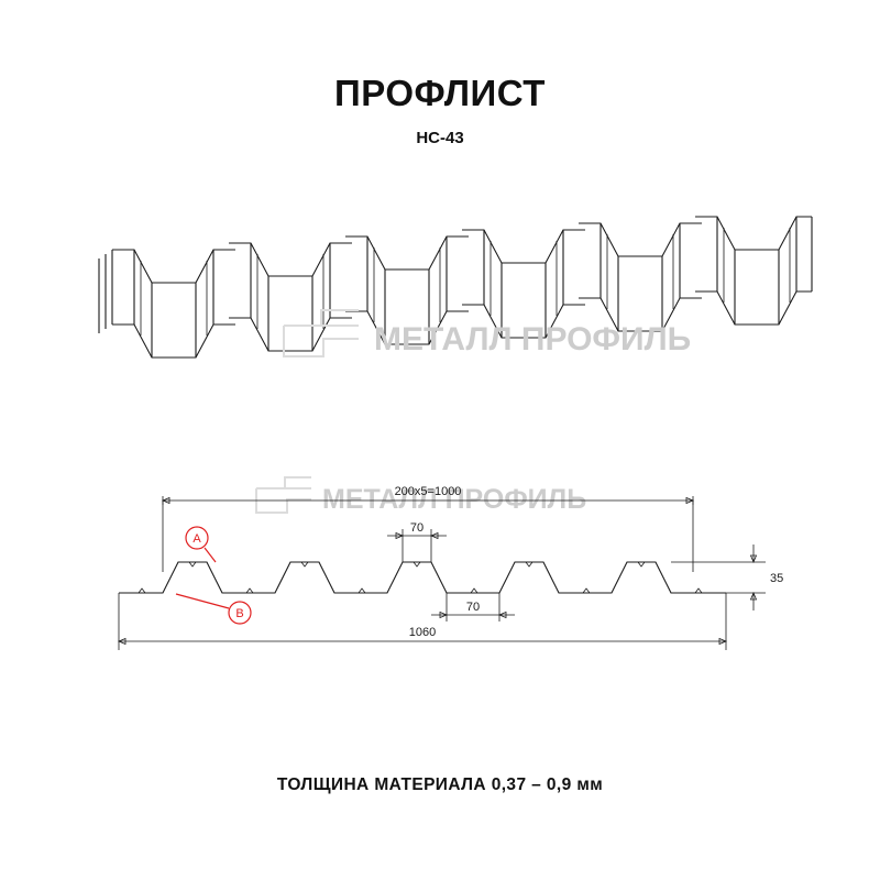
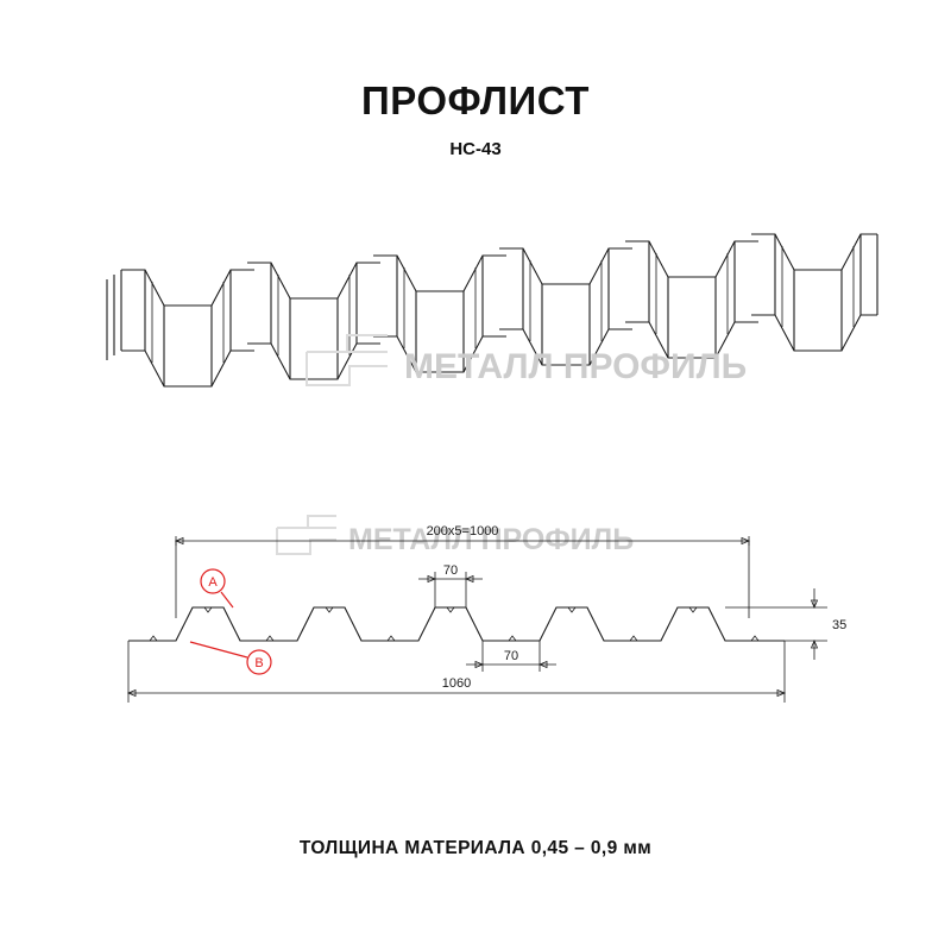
  ПРОФЛИСТ
  НС-43
  МЕТАЛЛ ПРОФИЛЬ
  МЕТАЛЛ ПРОФИЛЬ
  200х5=1000
  35
  70
  70
  1060
  A
  B
- ТОЛЩИНА МАТЕРИАЛА 0,37 – 0,9 мм
+ ТОЛЩИНА МАТЕРИАЛА 0,45 – 0,9 мм
